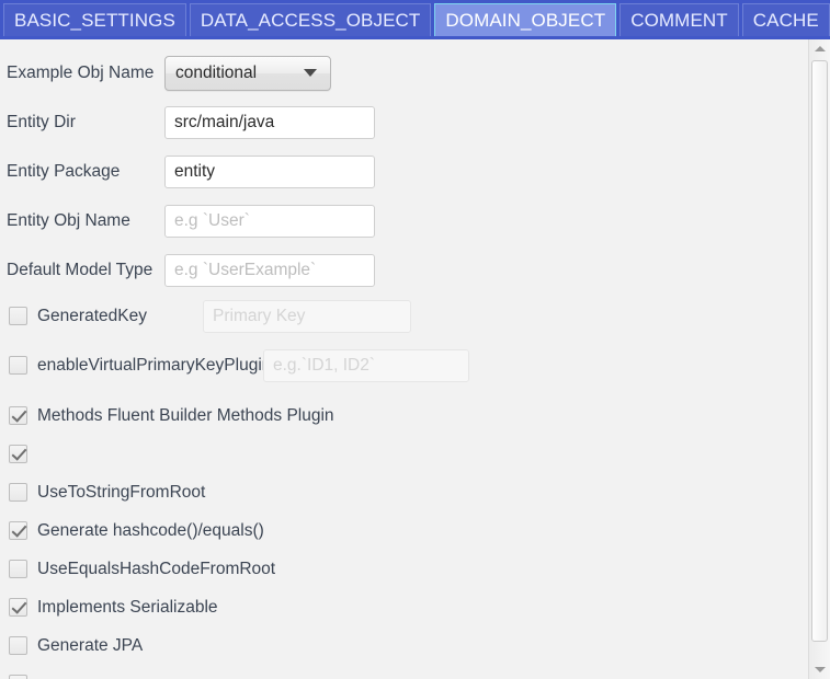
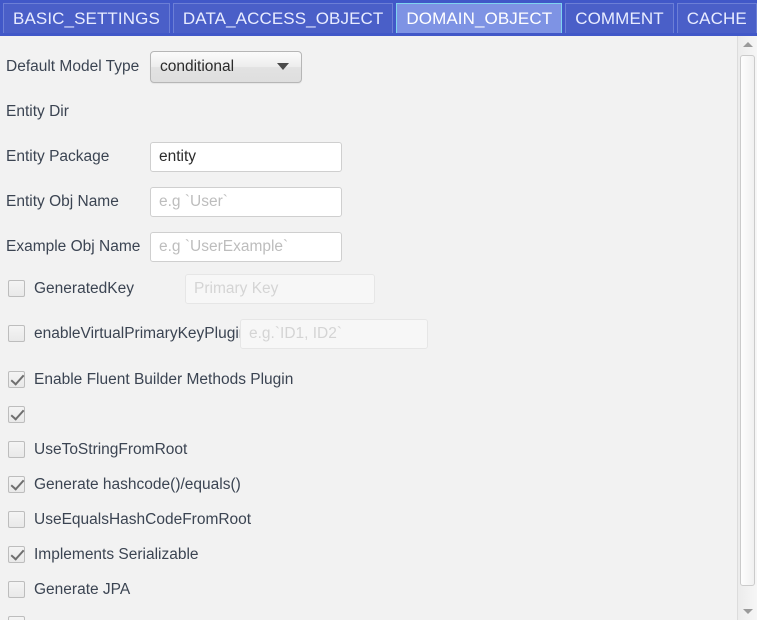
  BASIC_SETTINGS
  DATA_ACCESS_OBJECT
  DOMAIN_OBJECT
  COMMENT
  CACHE
- Example Obj Name
+ Default Model Type
  conditional
  Entity Dir
- src/main/java
  Entity Package
  entity
  Entity Obj Name
  e.g `User`
- Default Model Type
+ Example Obj Name
  e.g `UserExample`
  GeneratedKey
  Primary Key
  enableVirtualPrimaryKeyPlugi
  e.g.`ID1, ID2`
- Methods Fluent Builder Methods Plugin
+ Enable Fluent Builder Methods Plugin
  UseToStringFromRoot
  Generate hashcode()/equals()
  UseEqualsHashCodeFromRoot
  Implements Serializable
  Generate JPA
